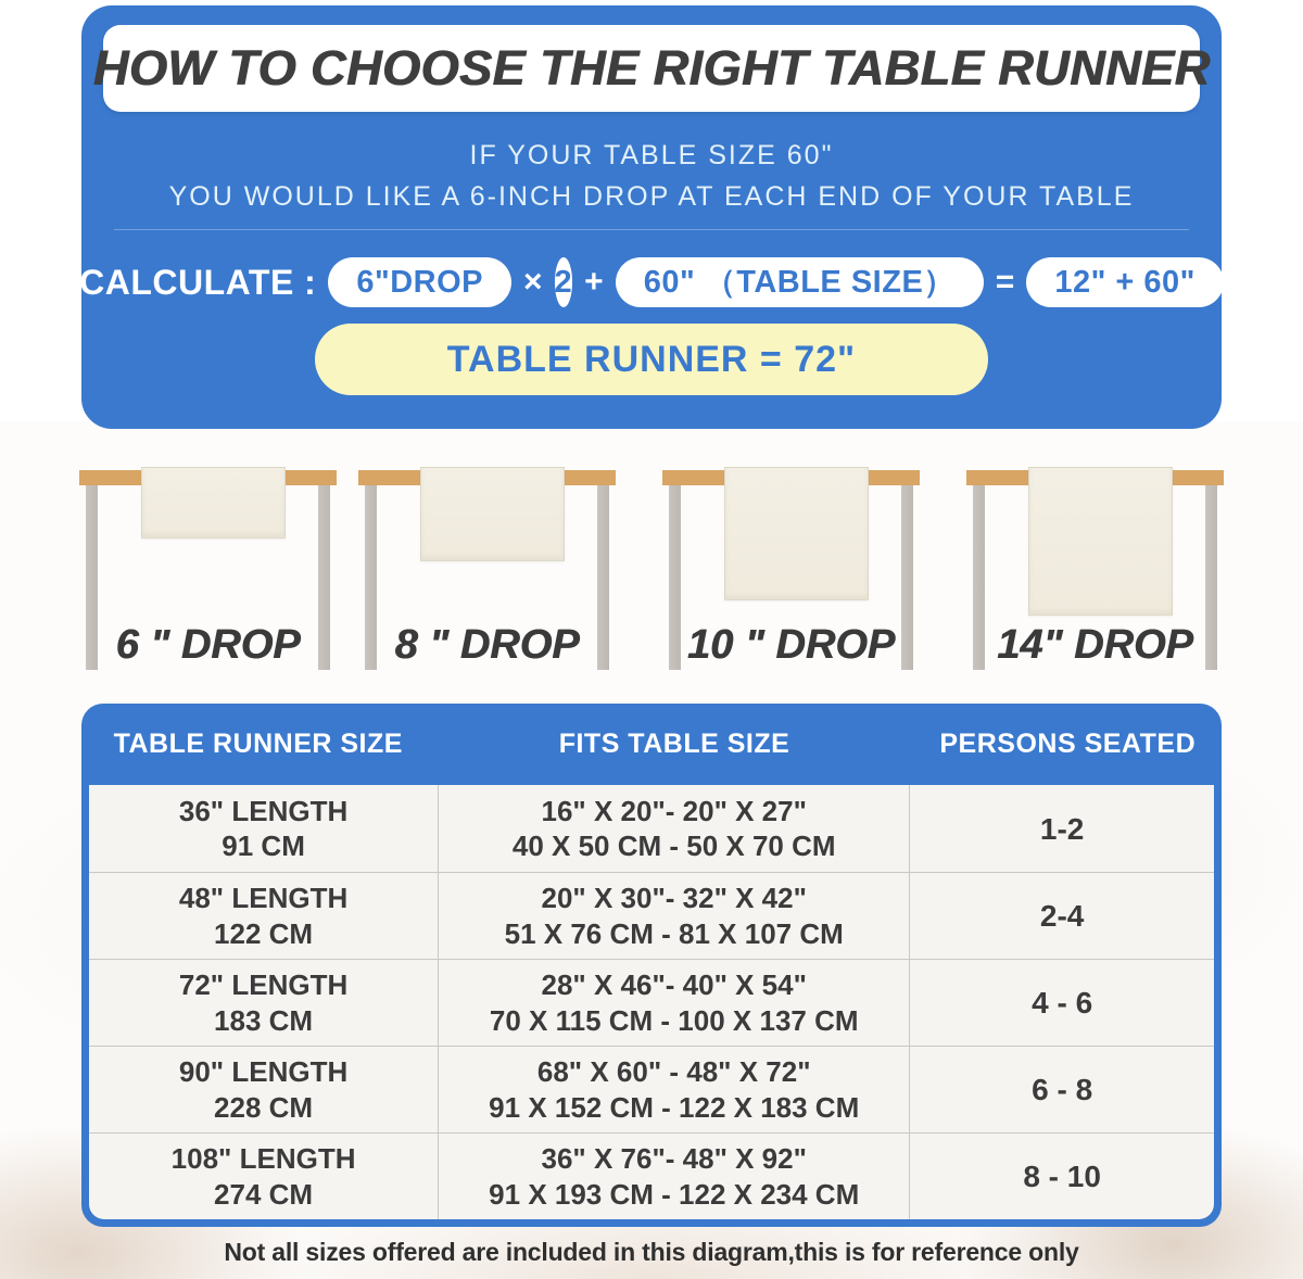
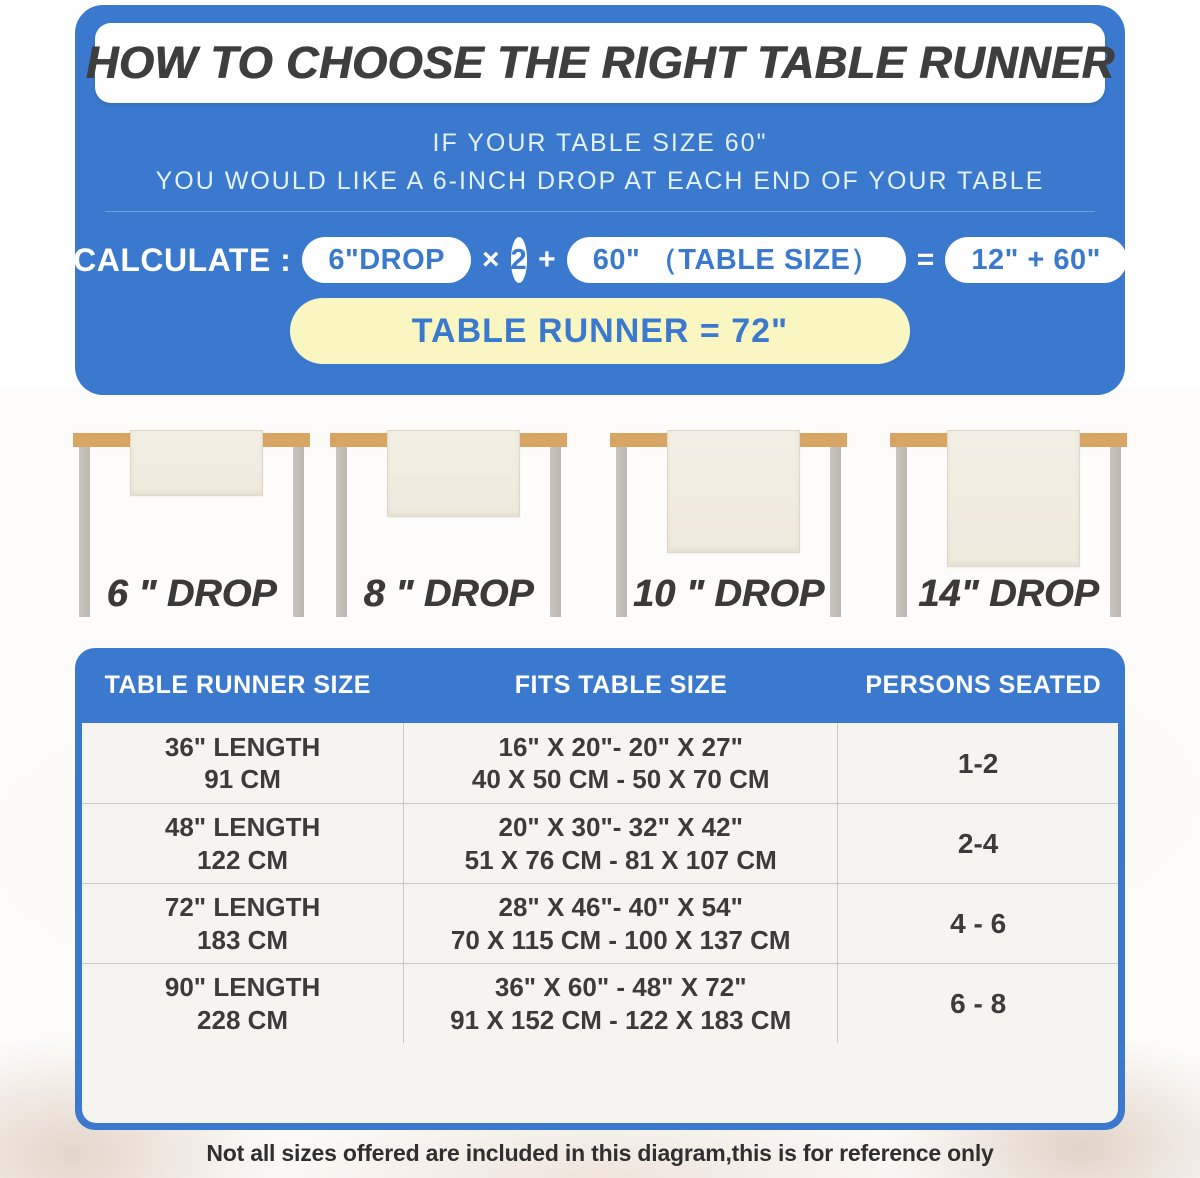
  HOW TO CHOOSE THE RIGHT TABLE RUNNER
  IF YOUR TABLE SIZE 60"
  YOU WOULD LIKE A 6-INCH DROP AT EACH END OF YOUR TABLE
  CALCULATE :
  6"DROP
  ×
  2
  +
  60" （TABLE SIZE）
  =
  12" + 60"
  TABLE RUNNER = 72"
  6 " DROP
  8 " DROP
  10 " DROP
  14" DROP
  TABLE RUNNER SIZE
  FITS TABLE SIZE
  PERSONS SEATED
  36" LENGTH
  91 CM
  16" X 20"- 20" X 27"
  40 X 50 CM - 50 X 70 CM
  1-2
  48" LENGTH
  122 CM
  20" X 30"- 32" X 42"
  51 X 76 CM - 81 X 107 CM
  2-4
  72" LENGTH
  183 CM
  28" X 46"- 40" X 54"
  70 X 115 CM - 100 X 137 CM
  4 - 6
  90" LENGTH
  228 CM
- 68" X 60" - 48" X 72"
+ 36" X 60" - 48" X 72"
  91 X 152 CM - 122 X 183 CM
  6 - 8
- 108" LENGTH
- 274 CM
- 36" X 76"- 48" X 92"
- 91 X 193 CM - 122 X 234 CM
- 8 - 10
  Not all sizes offered are included in this diagram,this is for reference only
